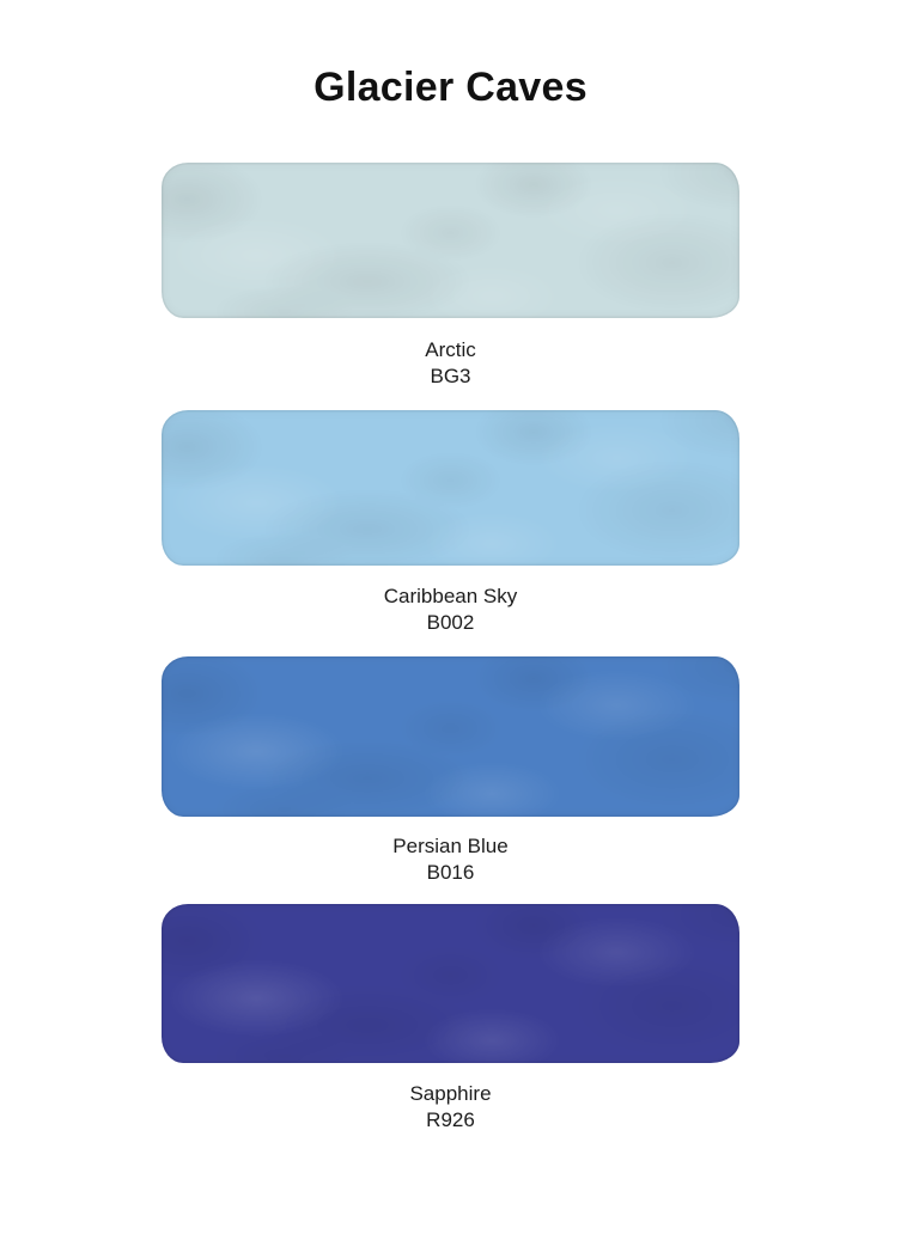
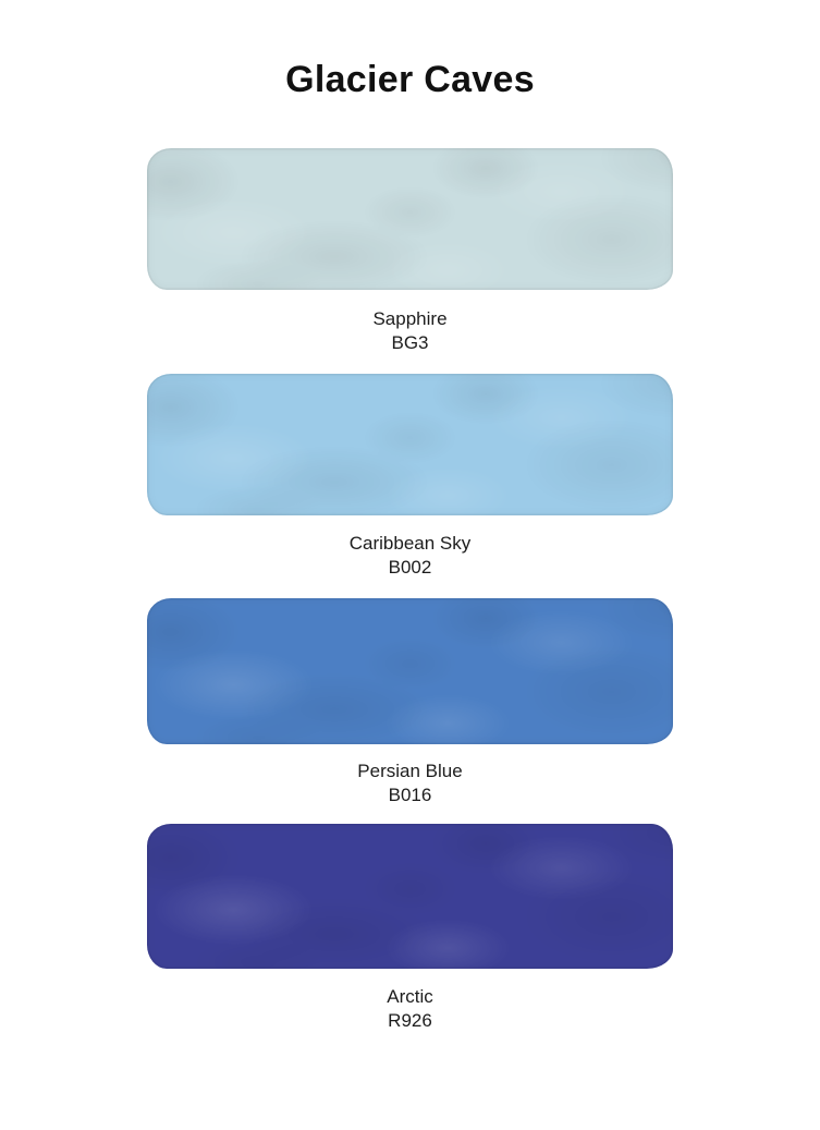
  Glacier Caves
- Arctic
+ Sapphire
  BG3
  Caribbean Sky
  B002
  Persian Blue
  B016
- Sapphire
+ Arctic
  R926
